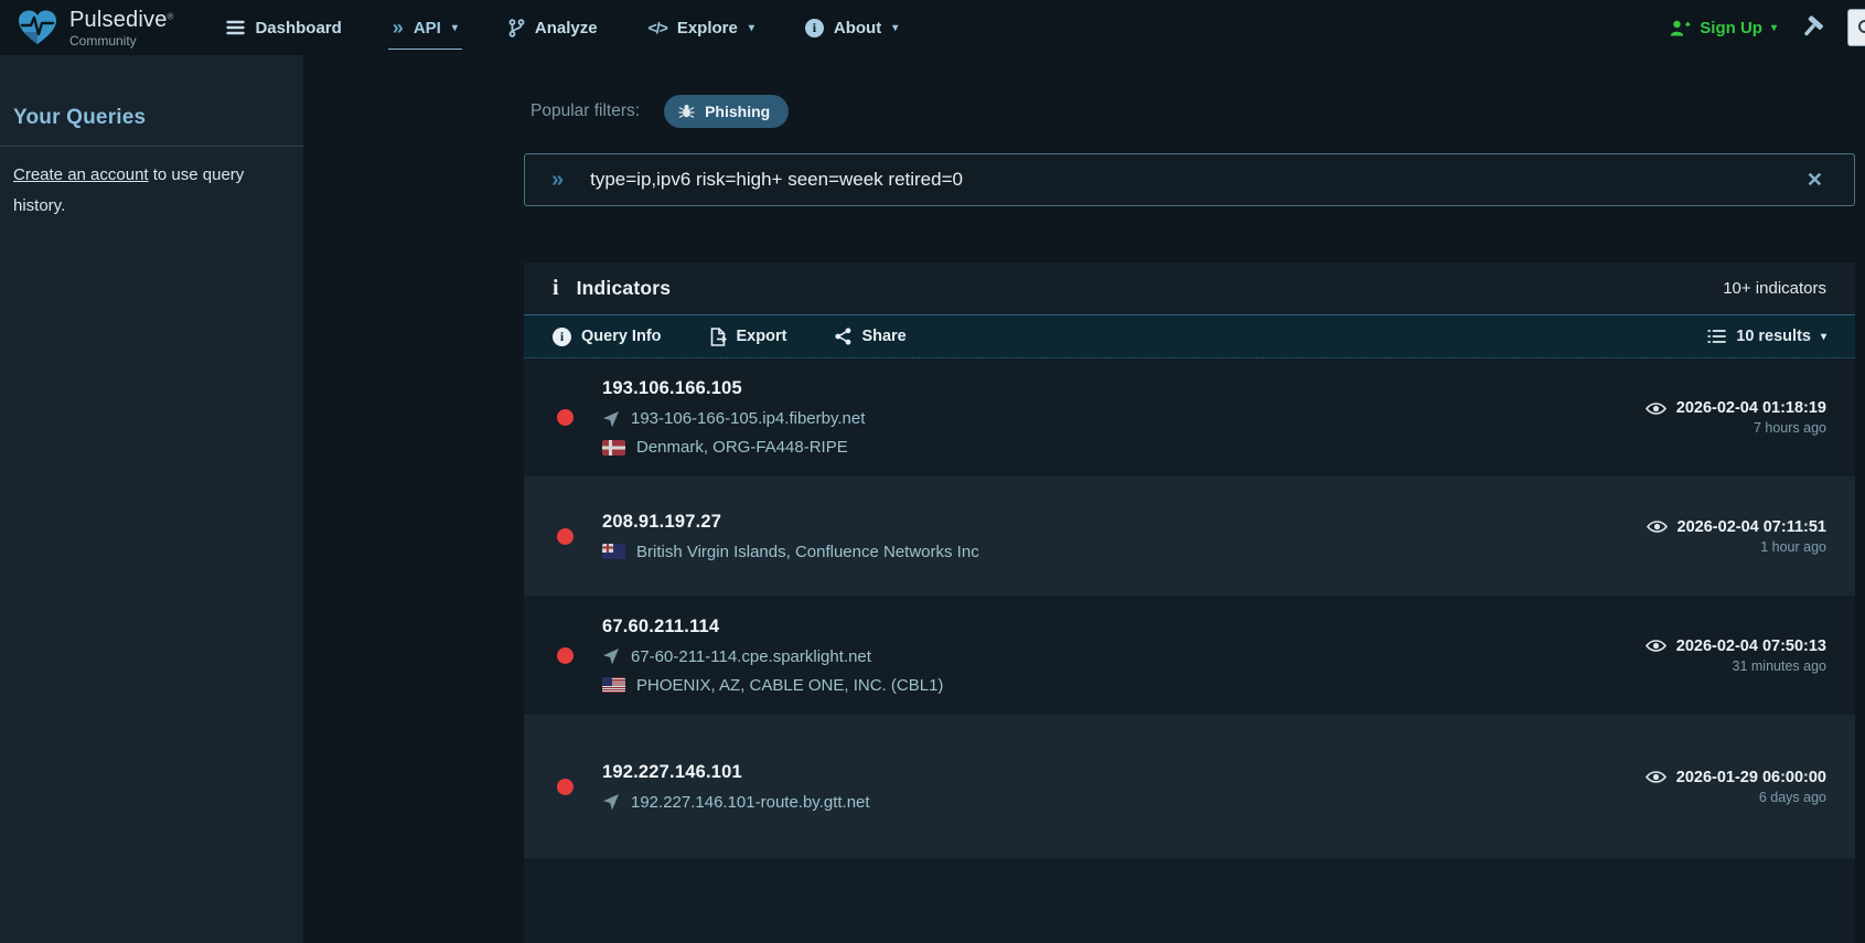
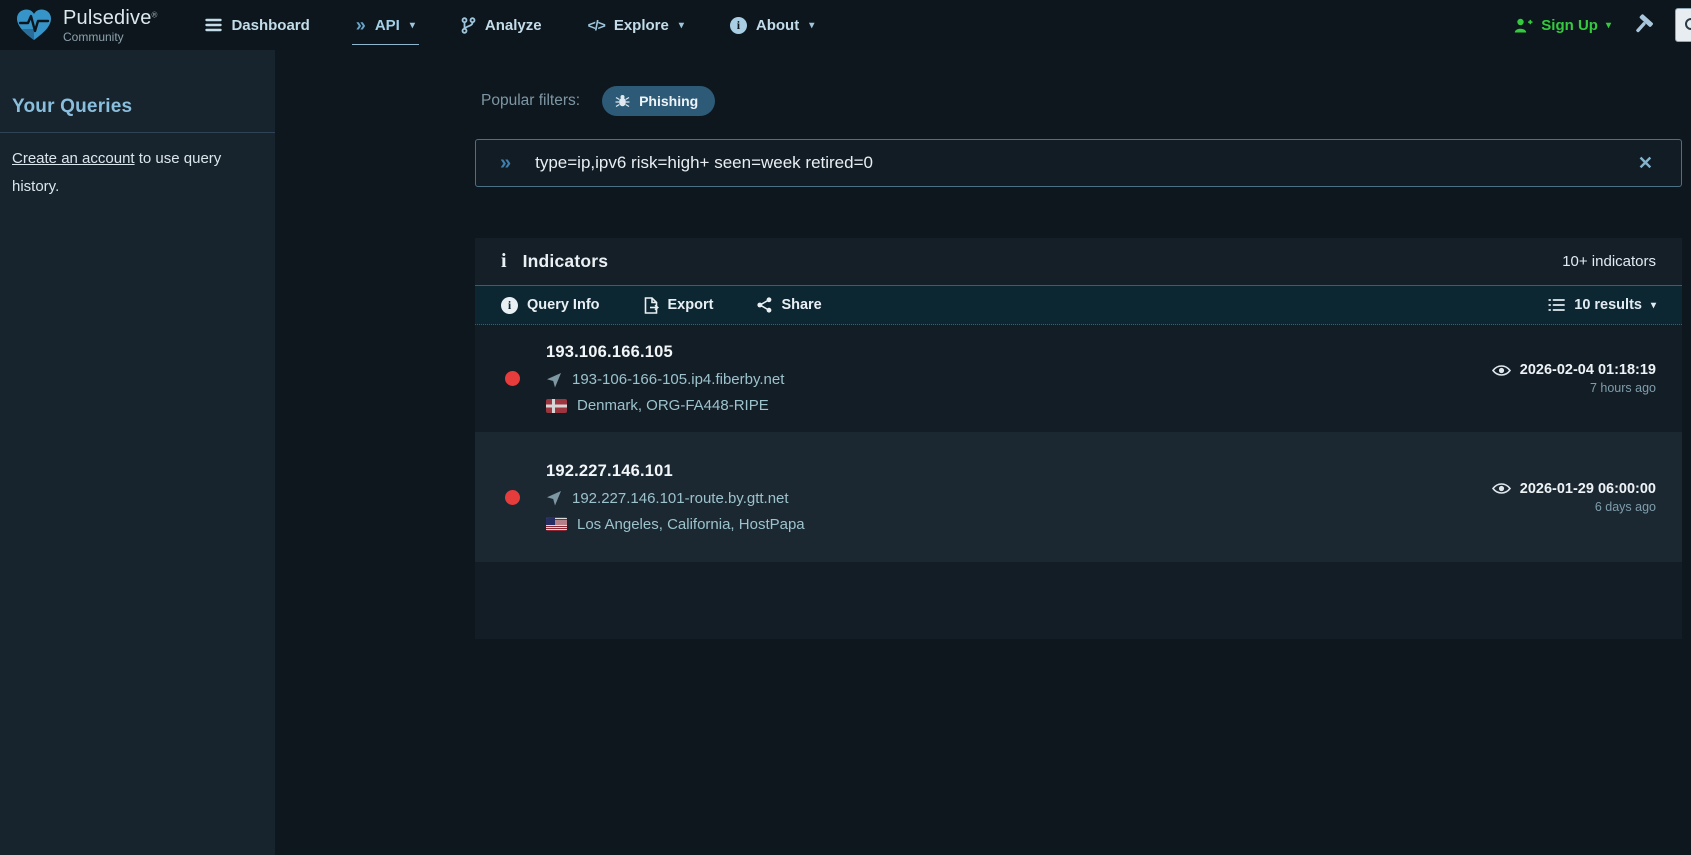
  Pulsedive®
  Community
  Dashboard
  »
  API
  ▾
  Analyze
  </>
  Explore
  ▾
  About
  ▾
  Sign Up
  ▾
  Your Queries
  Create an account to use query history.
  Popular filters:
  Phishing
  »
  type=ip,ipv6 risk=high+ seen=week retired=0
  ✕
  i
  Indicators
  10+ indicators
  Query Info
  Export
  Share
  10 results
  ▾
  193.106.166.105
  193-106-166-105.ip4.fiberby.net
  Denmark, ORG-FA448-RIPE
  2026-02-04 01:18:19
  7 hours ago
- 208.91.197.27
- British Virgin Islands, Confluence Networks Inc
- 2026-02-04 07:11:51
- 1 hour ago
- 67.60.211.114
- 67-60-211-114.cpe.sparklight.net
- PHOENIX, AZ, CABLE ONE, INC. (CBL1)
- 2026-02-04 07:50:13
- 31 minutes ago
  192.227.146.101
  192.227.146.101-route.by.gtt.net
+ Los Angeles, California, HostPapa
  2026-01-29 06:00:00
  6 days ago
